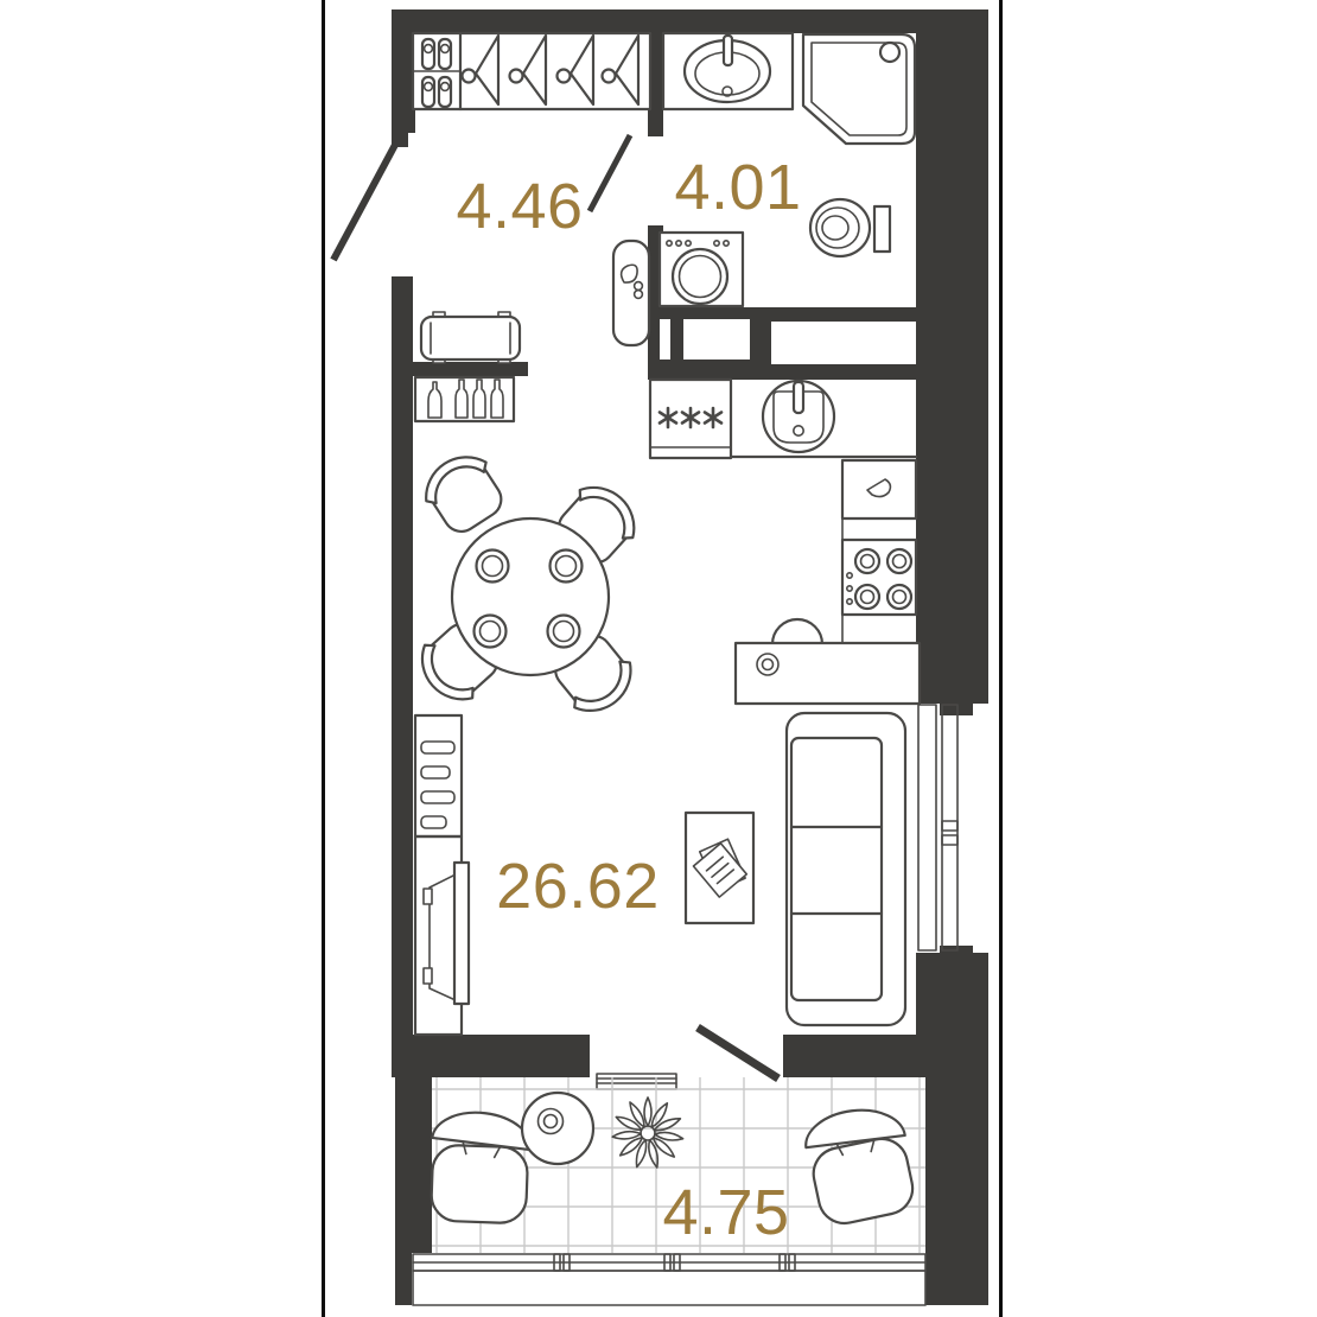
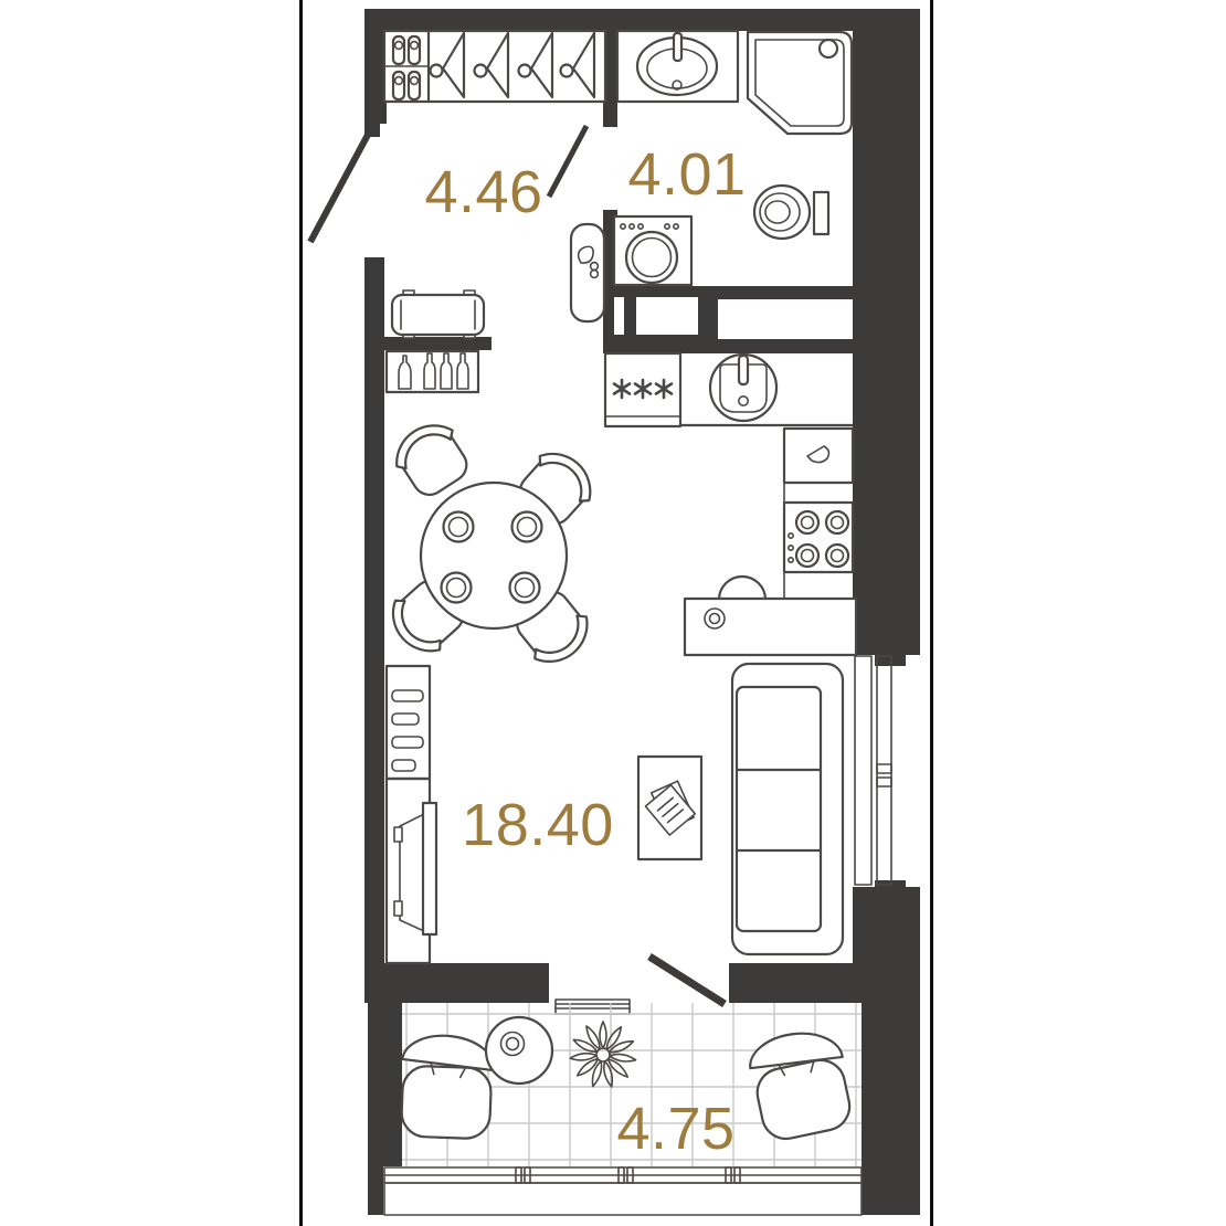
  4.46
  4.01
- 26.62
+ 18.40
  4.75
